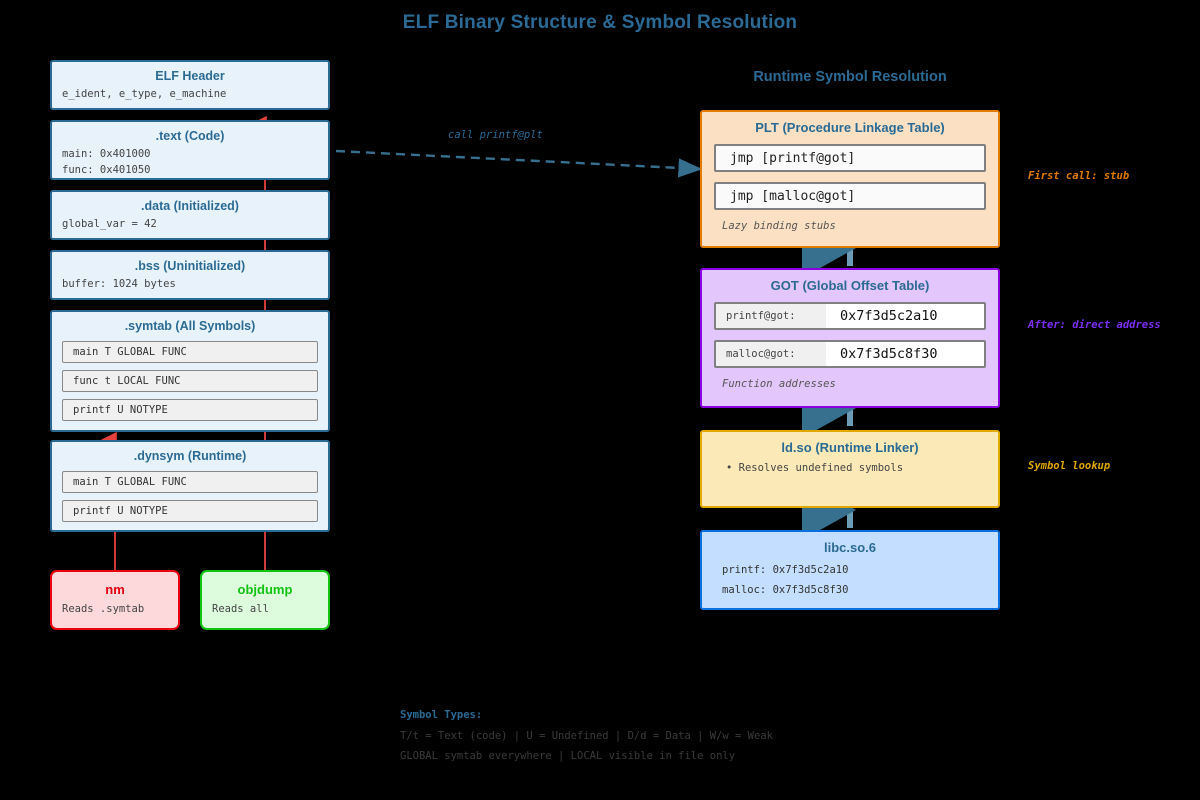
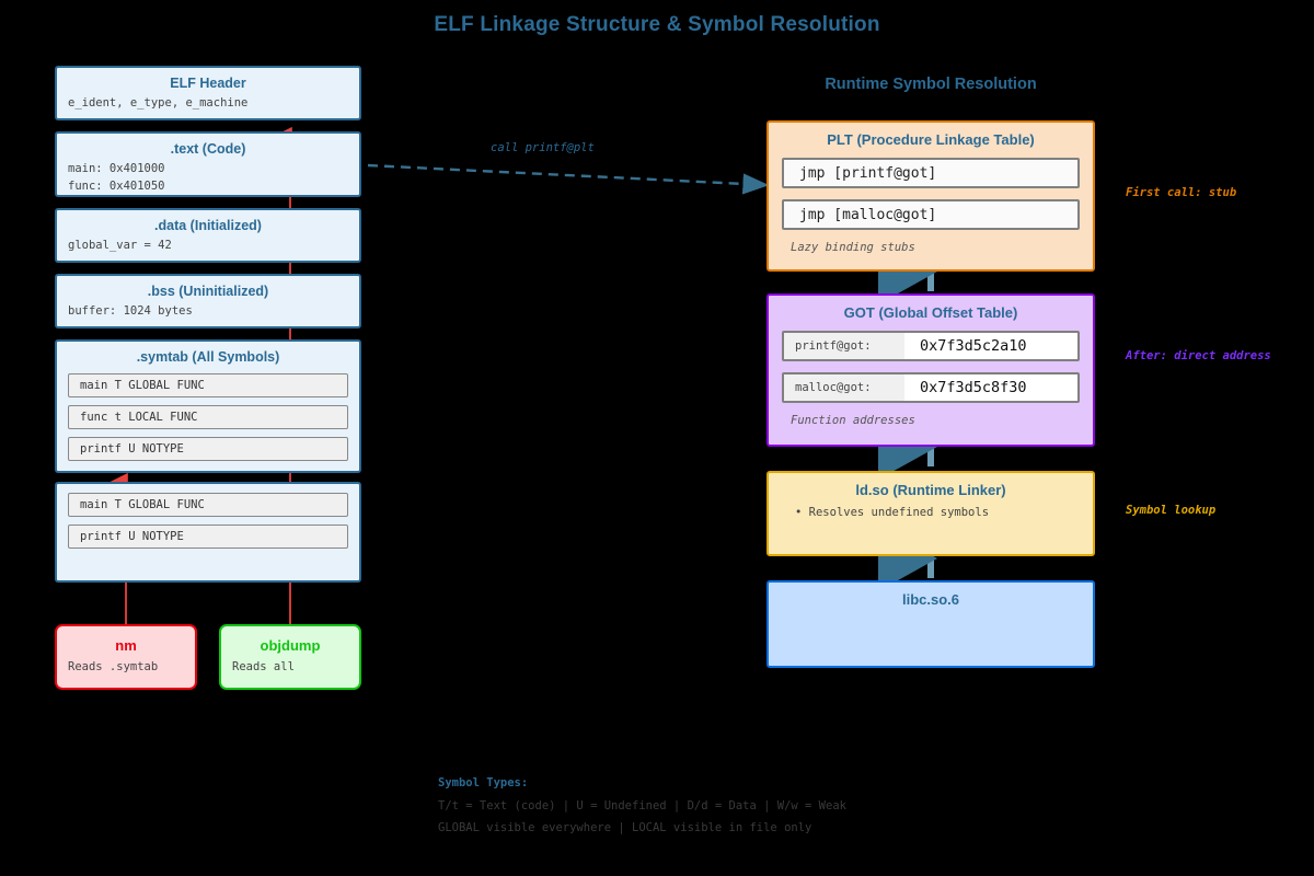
- ELF Binary Structure & Symbol Resolution
+ ELF Linkage Structure & Symbol Resolution
  Runtime Symbol Resolution
  ELF Header
  e_ident, e_type, e_machine
  .text (Code)
  main: 0x401000
  func: 0x401050
  .data (Initialized)
  global_var = 42
  .bss (Uninitialized)
  buffer: 1024 bytes
  .symtab (All Symbols)
  main T GLOBAL FUNC
  func t LOCAL FUNC
  printf U NOTYPE
- .dynsym (Runtime)
  main T GLOBAL FUNC
  printf U NOTYPE
  nm
  Reads .symtab
  objdump
  Reads all
  call printf@plt
  PLT (Procedure Linkage Table)
  jmp [printf@got]
  jmp [malloc@got]
  Lazy binding stubs
  GOT (Global Offset Table)
  printf@got:
  0x7f3d5c2a10
  malloc@got:
  0x7f3d5c8f30
  Function addresses
  ld.so (Runtime Linker)
  Resolves undefined symbols
  libc.so.6
- printf: 0x7f3d5c2a10
- malloc: 0x7f3d5c8f30
  First call: stub
  After: direct address
  Symbol lookup
  Symbol Types:
  T/t = Text (code) | U = Undefined | D/d = Data | W/w = Weak
- GLOBAL symtab everywhere | LOCAL visible in file only
+ GLOBAL visible everywhere | LOCAL visible in file only
